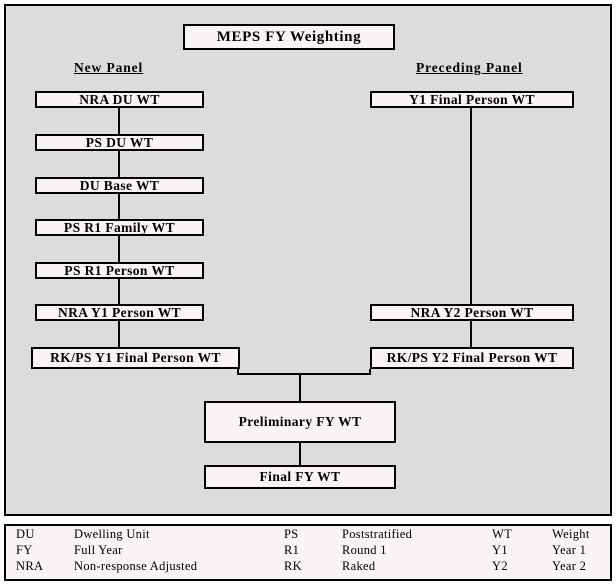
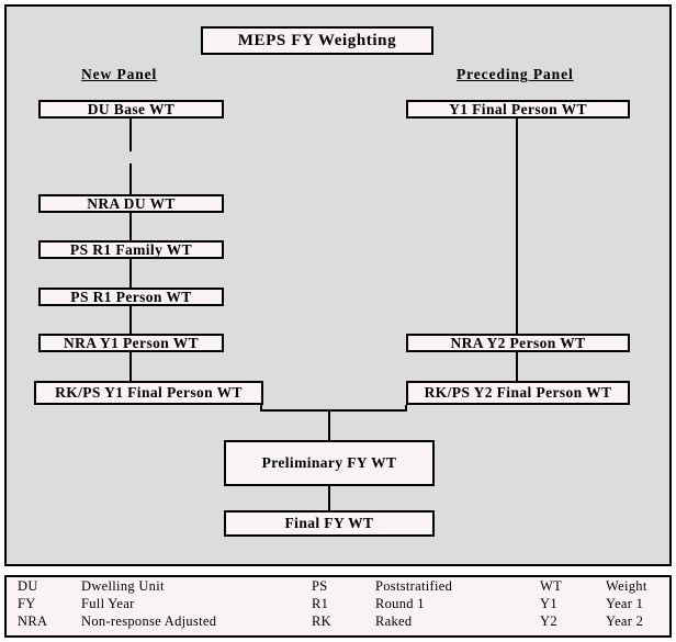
  MEPS FY Weighting
  New Panel
  Preceding Panel
- NRA DU WT
+ DU Base WT
- PS DU WT
- DU Base WT
+ NRA DU WT
  PS R1 Family WT
  PS R1 Person WT
  NRA Y1 Person WT
  RK/PS Y1 Final Person WT
  Y1 Final Person WT
  NRA Y2 Person WT
  RK/PS Y2 Final Person WT
  Preliminary FY WT
  Final FY WT
  DU	Dwelling Unit	PS	Poststratified	WT	Weight
  FY	Full Year	R1	Round 1	Y1	Year 1
  NRA	Non-response Adjusted	RK	Raked	Y2	Year 2
